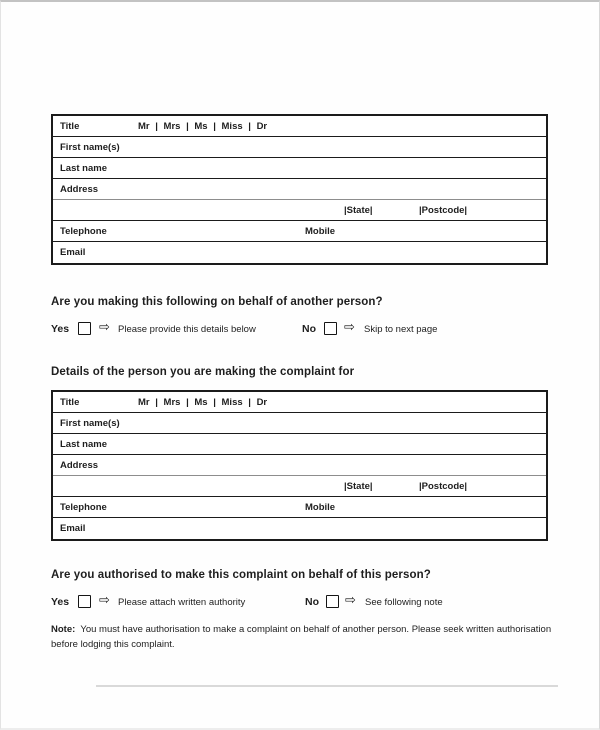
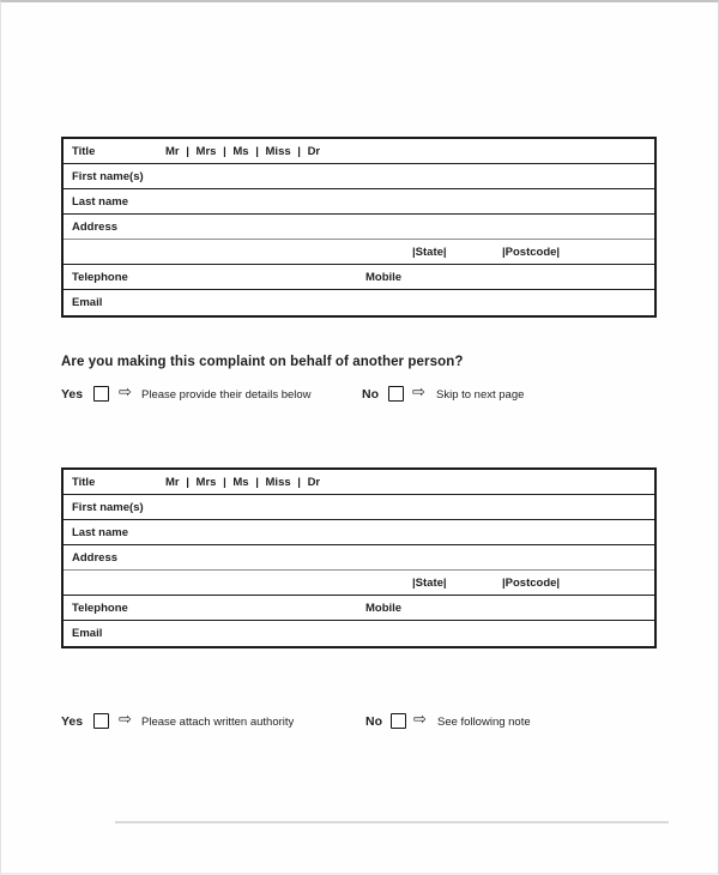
  Title
  Mr | Mrs | Ms | Miss | Dr
  First name(s)
  Last name
  Address
  |State|
  |Postcode|
  Telephone
  Mobile
  Email
- Are you making this following on behalf of another person?
+ Are you making this complaint on behalf of another person?
  Yes
  ⇨
- Please provide this details below
+ Please provide their details below
  No
  ⇨
  Skip to next page
- Details of the person you are making the complaint for
  Title
  Mr | Mrs | Ms | Miss | Dr
  First name(s)
  Last name
  Address
  |State|
  |Postcode|
  Telephone
  Mobile
  Email
- Are you authorised to make this complaint on behalf of this person?
  Yes
  ⇨
  Please attach written authority
  No
  ⇨
  See following note
- Note: You must have authorisation to make a complaint on behalf of another person. Please seek written authorisation before lodging this complaint.
